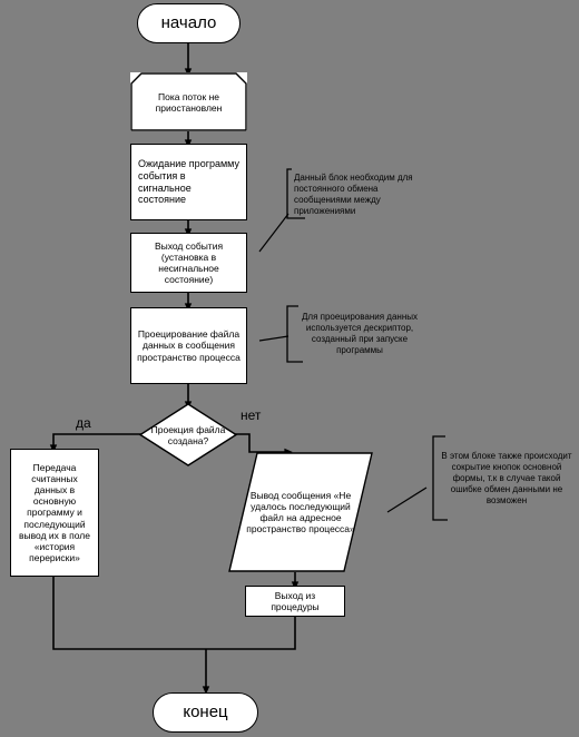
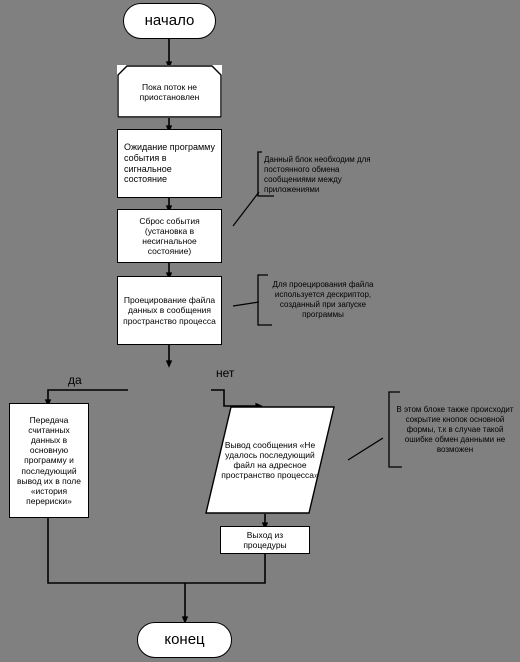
  начало
  Пока поток не приостановлен
  Ожидание программу события в сигнальное состояние
- Выход события (установка в несигнальное состояние)
+ Сброс события (установка в несигнальное состояние)
  Проецирование файла данных в сообщения пространство процесса
- Проекция файла создана?
  да
  нет
  Передача считанных данных в основную программу и последующий вывод их в поле «история перериски»
  Вывод сообщения «Не удалось последующий файл на адресное пространство процесса»
  Выход из процедуры
  конец
  Данный блок необходим для постоянного обмена сообщениями между приложениями
- Для проецирования данных используется дескриптор, созданный при запуске программы
+ Для проецирования файла используется дескриптор, созданный при запуске программы
  В этом блоке также происходит сокрытие кнопок основной формы, т.к в случае такой ошибке обмен данными не возможен
